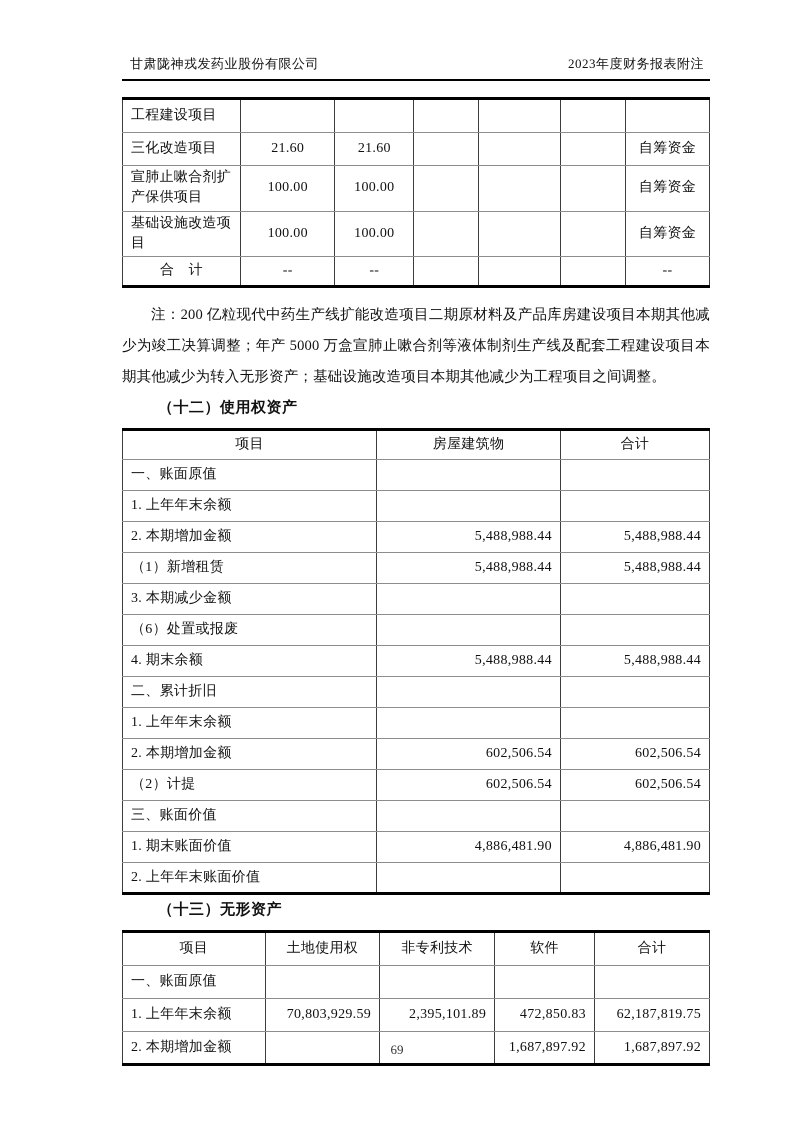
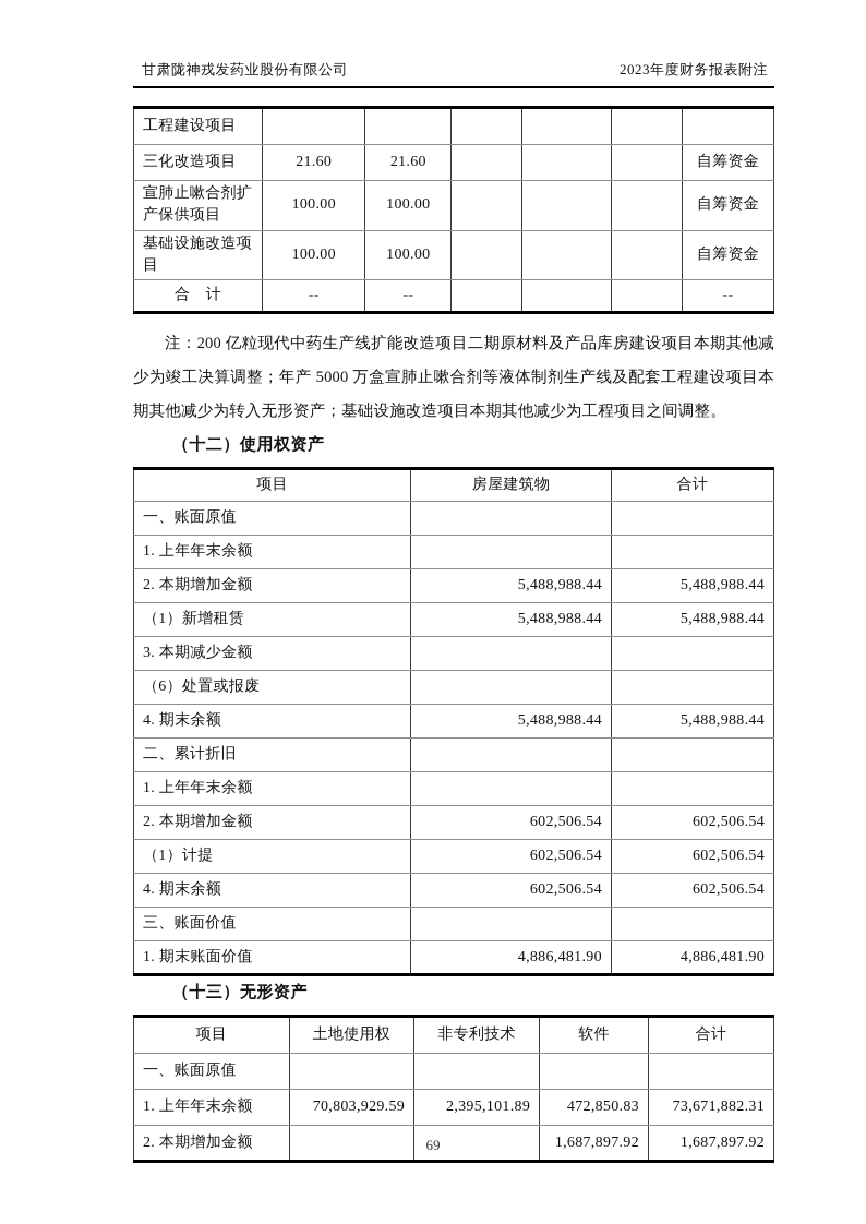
  甘肃陇神戎发药业股份有限公司
  2023年度财务报表附注
  工程建设项目
  三化改造项目	21.60	21.60				自筹资金
  宣肺止嗽合剂扩产保供项目	100.00	100.00				自筹资金
  基础设施改造项目	100.00	100.00				自筹资金
  合 计	--	--				--
  注：200 亿粒现代中药生产线扩能改造项目二期原材料及产品库房建设项目本期其他减少为竣工决算调整；年产 5000 万盒宣肺止嗽合剂等液体制剂生产线及配套工程建设项目本期其他减少为转入无形资产；基础设施改造项目本期其他减少为工程项目之间调整。
  （十二）使用权资产
  项目	房屋建筑物	合计
  一、账面原值
  1. 上年年末余额
  2. 本期增加金额	5,488,988.44	5,488,988.44
  （1）新增租赁	5,488,988.44	5,488,988.44
  3. 本期减少金额
  （6）处置或报废
  4. 期末余额	5,488,988.44	5,488,988.44
  二、累计折旧
  1. 上年年末余额
  2. 本期增加金额	602,506.54	602,506.54
- （2）计提	602,506.54	602,506.54
+ （1）计提	602,506.54	602,506.54
+ 4. 期末余额	602,506.54	602,506.54
  三、账面价值
  1. 期末账面价值	4,886,481.90	4,886,481.90
- 2. 上年年末账面价值
  （十三）无形资产
  项目	土地使用权	非专利技术	软件	合计
  一、账面原值
- 1. 上年年末余额	70,803,929.59	2,395,101.89	472,850.83	62,187,819.75
+ 1. 上年年末余额	70,803,929.59	2,395,101.89	472,850.83	73,671,882.31
  2. 本期增加金额			1,687,897.92	1,687,897.92
  69
